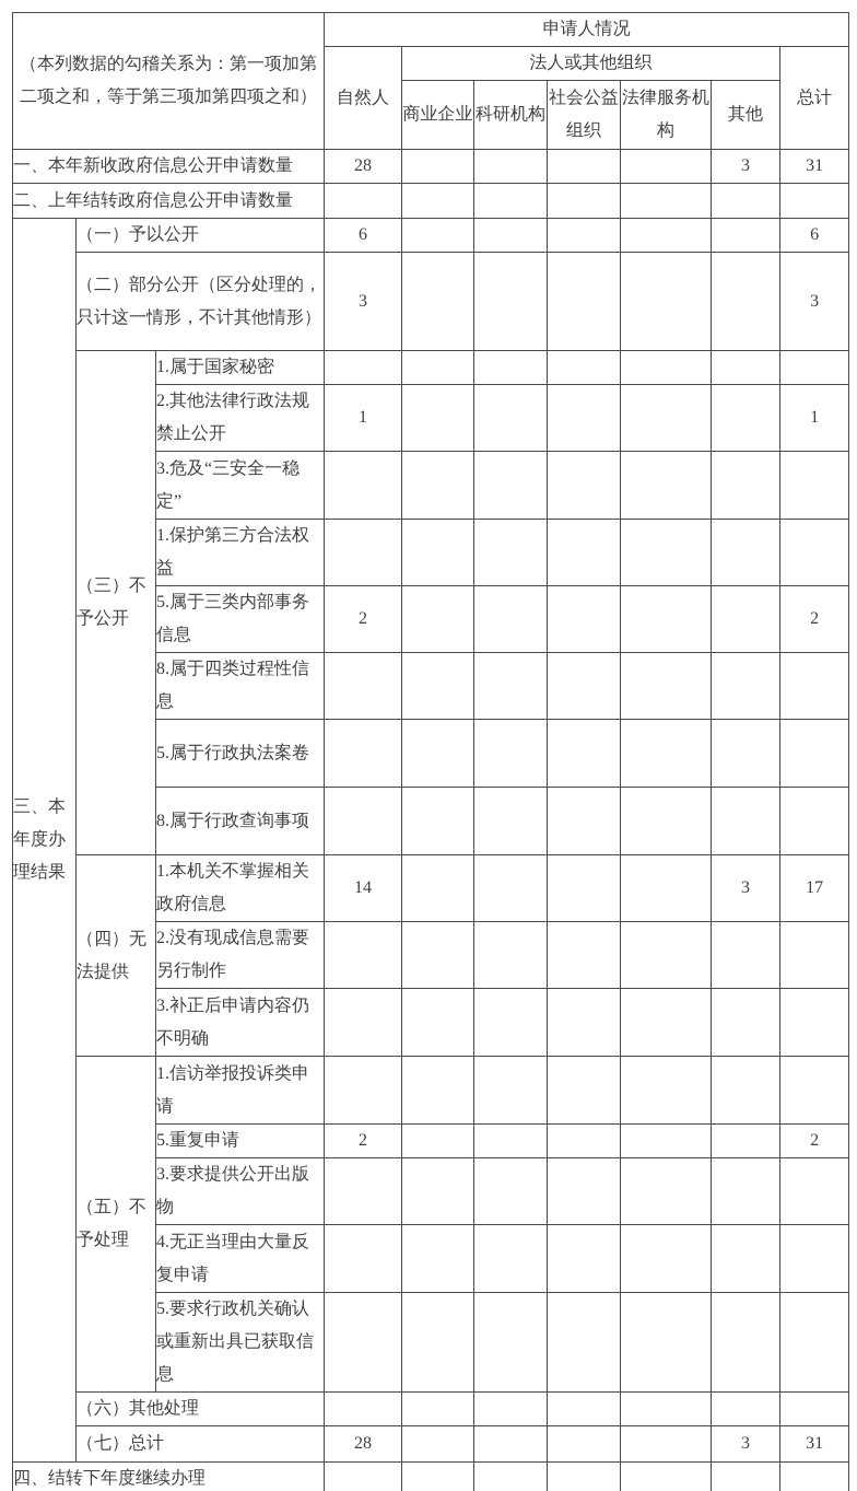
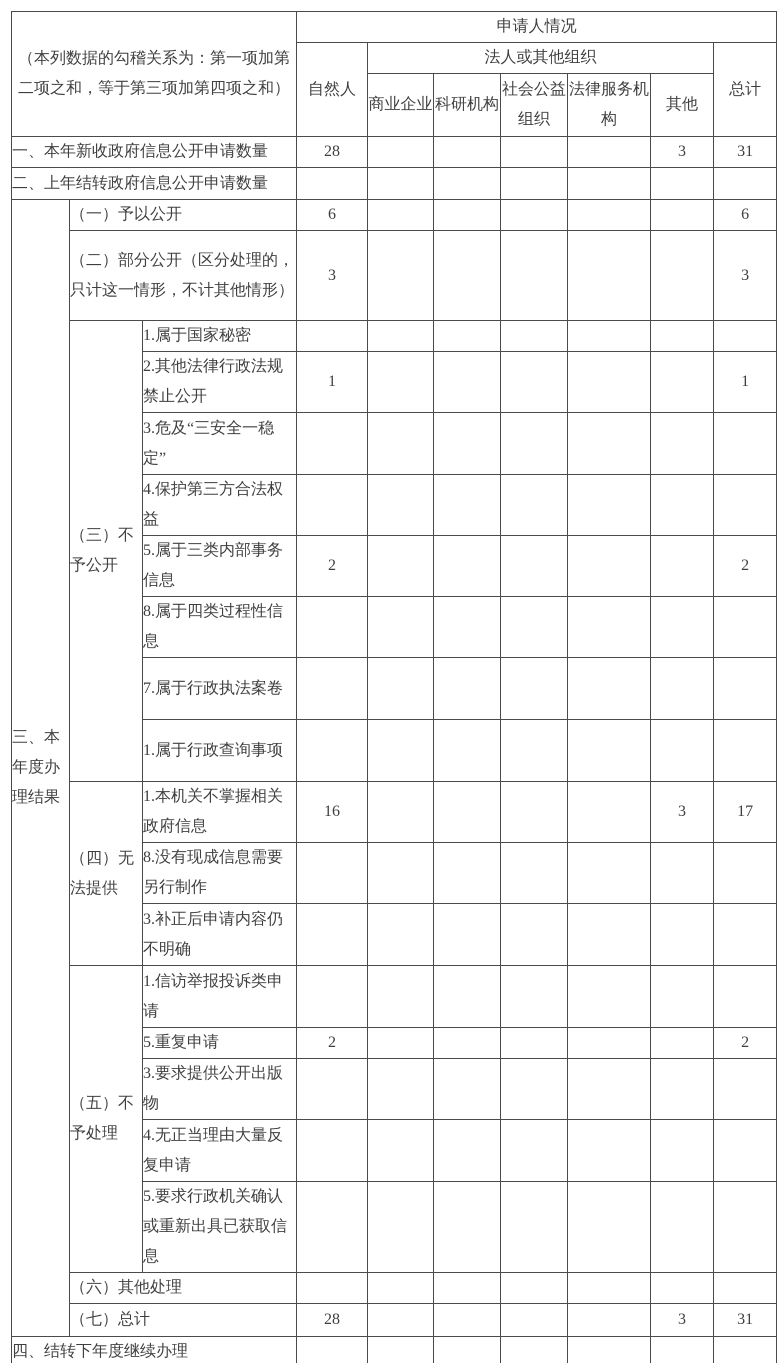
  （本列数据的勾稽关系为：第一项加第二项之和，等于第三项加第四项之和）	申请人情况
  自然人	法人或其他组织	总计
  商业企业	科研机构	社会公益组织	法律服务机构	其他
  一、本年新收政府信息公开申请数量	28					3	31
  二、上年结转政府信息公开申请数量
  三、本年度办理结果	（一）予以公开	6						6
  （二）部分公开（区分处理的，只计这一情形，不计其他情形）	3						3
  （三）不予公开	1.属于国家秘密
  2.其他法律行政法规禁止公开	1						1
  3.危及“三安全一稳定”
- 1.保护第三方合法权益
+ 4.保护第三方合法权益
  5.属于三类内部事务信息	2						2
  8.属于四类过程性信息
- 5.属于行政执法案卷
+ 7.属于行政执法案卷
- 8.属于行政查询事项
+ 1.属于行政查询事项
- （四）无法提供	1.本机关不掌握相关政府信息	14					3	17
+ （四）无法提供	1.本机关不掌握相关政府信息	16					3	17
- 2.没有现成信息需要另行制作
+ 8.没有现成信息需要另行制作
  3.补正后申请内容仍不明确
  （五）不予处理	1.信访举报投诉类申请
  5.重复申请	2						2
  3.要求提供公开出版物
  4.无正当理由大量反复申请
  5.要求行政机关确认或重新出具已获取信息
  （六）其他处理
  （七）总计	28					3	31
  四、结转下年度继续办理
